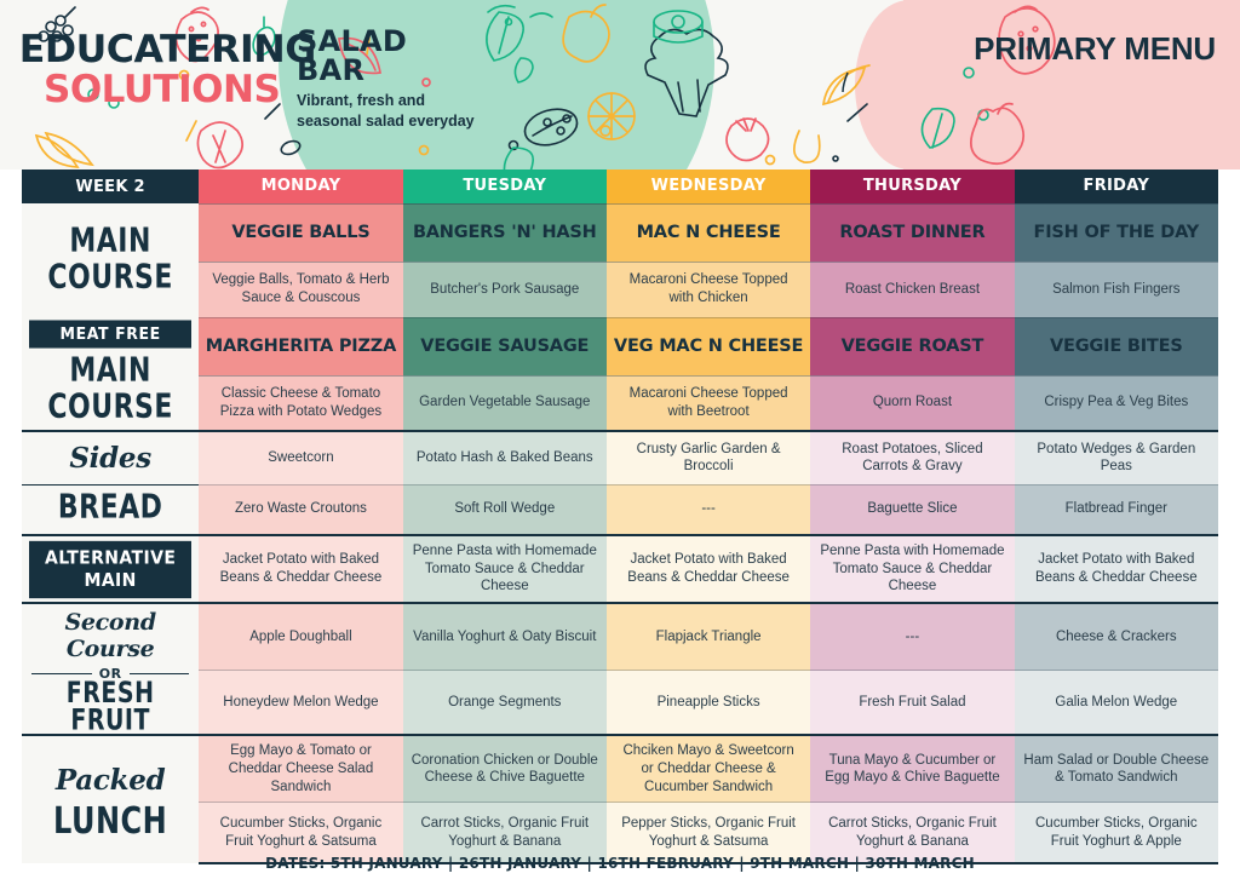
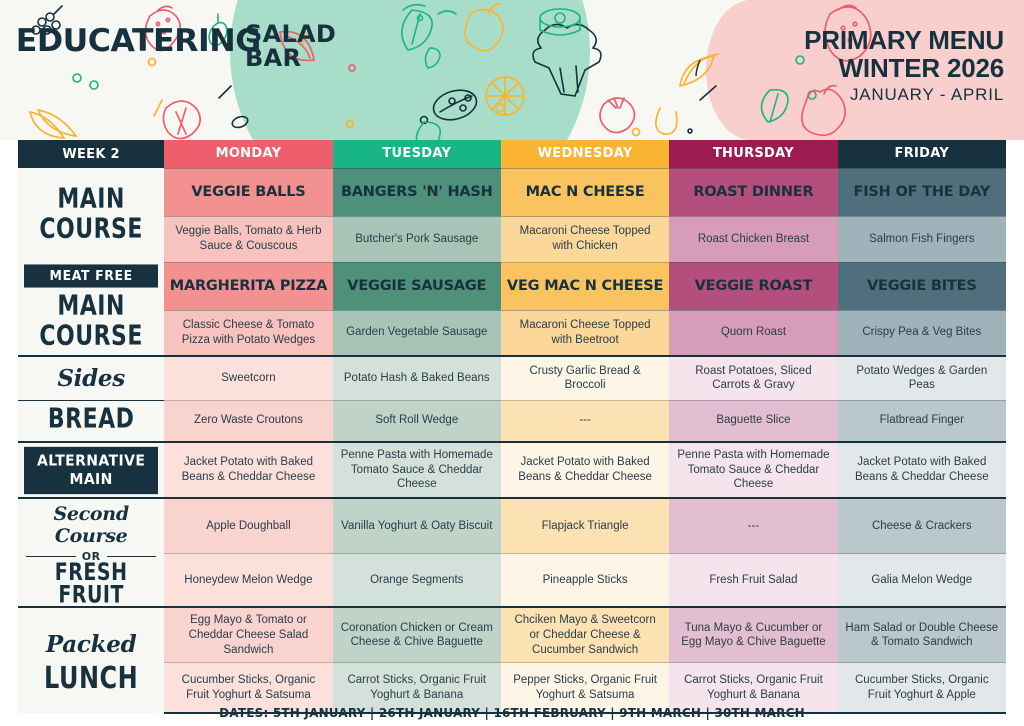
  EDUCATERIN
- SOLUTIONS
  SALAD BAR
- Vibrant, fresh and seasonal salad everyday
  PRIMARY MENU
+ WINTER 2026
+ JANUARY - APRIL
  WEEK 2	MONDAY	TUESDAY	WEDNESDAY	THURSDAY	FRIDAY
  MAIN COURSE	VEGGIE BALLS	BANGERS 'N' HASH	MAC N CHEESE	ROAST DINNER	FISH OF THE DAY
  Veggie Balls, Tomato & Herb Sauce & Couscous	Butcher's Pork Sausage	Macaroni Cheese Topped with Chicken	Roast Chicken Breast	Salmon Fish Fingers
  MEAT FREE MAIN COURSE	MARGHERITA PIZZA	VEGGIE SAUSAGE	VEG MAC N CHEESE	VEGGIE ROAST	VEGGIE BITES
  Classic Cheese & Tomato Pizza with Potato Wedges	Garden Vegetable Sausage	Macaroni Cheese Topped with Beetroot	Quorn Roast	Crispy Pea & Veg Bites
- Sides	Sweetcorn	Potato Hash & Baked Beans	Crusty Garlic Garden & Broccoli	Roast Potatoes, Sliced Carrots & Gravy	Potato Wedges & Garden Peas
+ Sides	Sweetcorn	Potato Hash & Baked Beans	Crusty Garlic Bread & Broccoli	Roast Potatoes, Sliced Carrots & Gravy	Potato Wedges & Garden Peas
  BREAD	Zero Waste Croutons	Soft Roll Wedge	---	Baguette Slice	Flatbread Finger
  ALTERNATIVE MAIN	Jacket Potato with Baked Beans & Cheddar Cheese	Penne Pasta with Homemade Tomato Sauce & Cheddar Cheese	Jacket Potato with Baked Beans & Cheddar Cheese	Penne Pasta with Homemade Tomato Sauce & Cheddar Cheese	Jacket Potato with Baked Beans & Cheddar Cheese
  Second Course OR FRESH FRUIT	Apple Doughball	Vanilla Yoghurt & Oaty Biscuit	Flapjack Triangle	---	Cheese & Crackers
  Honeydew Melon Wedge	Orange Segments	Pineapple Sticks	Fresh Fruit Salad	Galia Melon Wedge
- Packed LUNCH	Egg Mayo & Tomato or Cheddar Cheese Salad Sandwich	Coronation Chicken or Double Cheese & Chive Baguette	Chciken Mayo & Sweetcorn or Cheddar Cheese & Cucumber Sandwich	Tuna Mayo & Cucumber or Egg Mayo & Chive Baguette	Ham Salad or Double Cheese & Tomato Sandwich
+ Packed LUNCH	Egg Mayo & Tomato or Cheddar Cheese Salad Sandwich	Coronation Chicken or Cream Cheese & Chive Baguette	Chciken Mayo & Sweetcorn or Cheddar Cheese & Cucumber Sandwich	Tuna Mayo & Cucumber or Egg Mayo & Chive Baguette	Ham Salad or Double Cheese & Tomato Sandwich
  Cucumber Sticks, Organic Fruit Yoghurt & Satsuma	Carrot Sticks, Organic Fruit Yoghurt & Banana	Pepper Sticks, Organic Fruit Yoghurt & Satsuma	Carrot Sticks, Organic Fruit Yoghurt & Banana	Cucumber Sticks, Organic Fruit Yoghurt & Apple
  DATES: 5TH JANUARY | 26TH JANUARY | 16TH FEBRUARY | 9TH MARCH | 30TH MARCH
